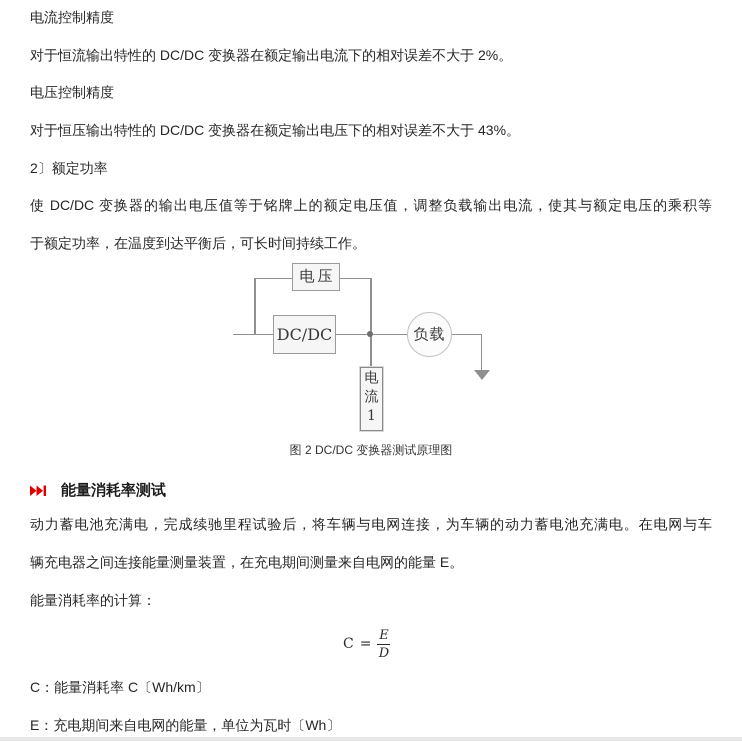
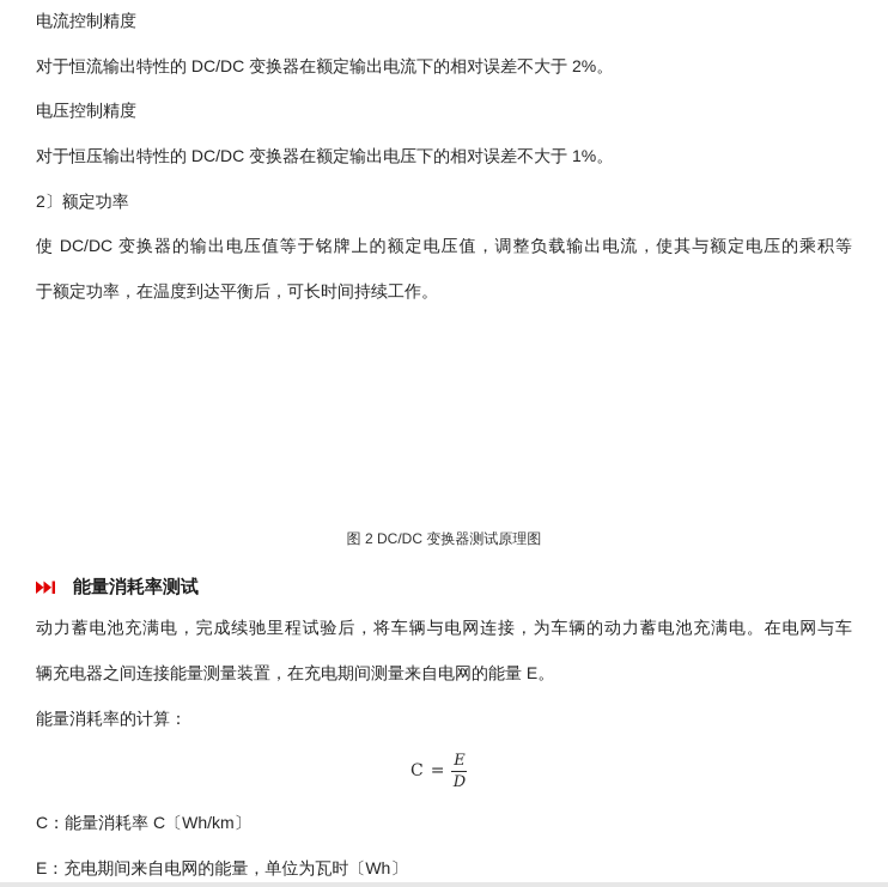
  电流控制精度
  对于恒流输出特性的 DC/DC 变换器在额定输出电流下的相对误差不大于 2%。
  电压控制精度
- 对于恒压输出特性的 DC/DC 变换器在额定输出电压下的相对误差不大于 43%。
+ 对于恒压输出特性的 DC/DC 变换器在额定输出电压下的相对误差不大于 1%。
  2〕额定功率
  使 DC/DC 变换器的输出电压值等于铭牌上的额定电压值，调整负载输出电流，使其与额定电压的乘积等
  于额定功率，在温度到达平衡后，可长时间持续工作。
- 电压
- DC/DC
- 负载
- 电流1
  图 2 DC/DC 变换器测试原理图
  能量消耗率测试
  动力蓄电池充满电，完成续驰里程试验后，将车辆与电网连接，为车辆的动力蓄电池充满电。在电网与车
  辆充电器之间连接能量测量装置，在充电期间测量来自电网的能量 E。
  能量消耗率的计算：
  C
  =
  E
  D
  C：能量消耗率 C〔Wh/km〕
  E：充电期间来自电网的能量，单位为瓦时〔Wh〕
